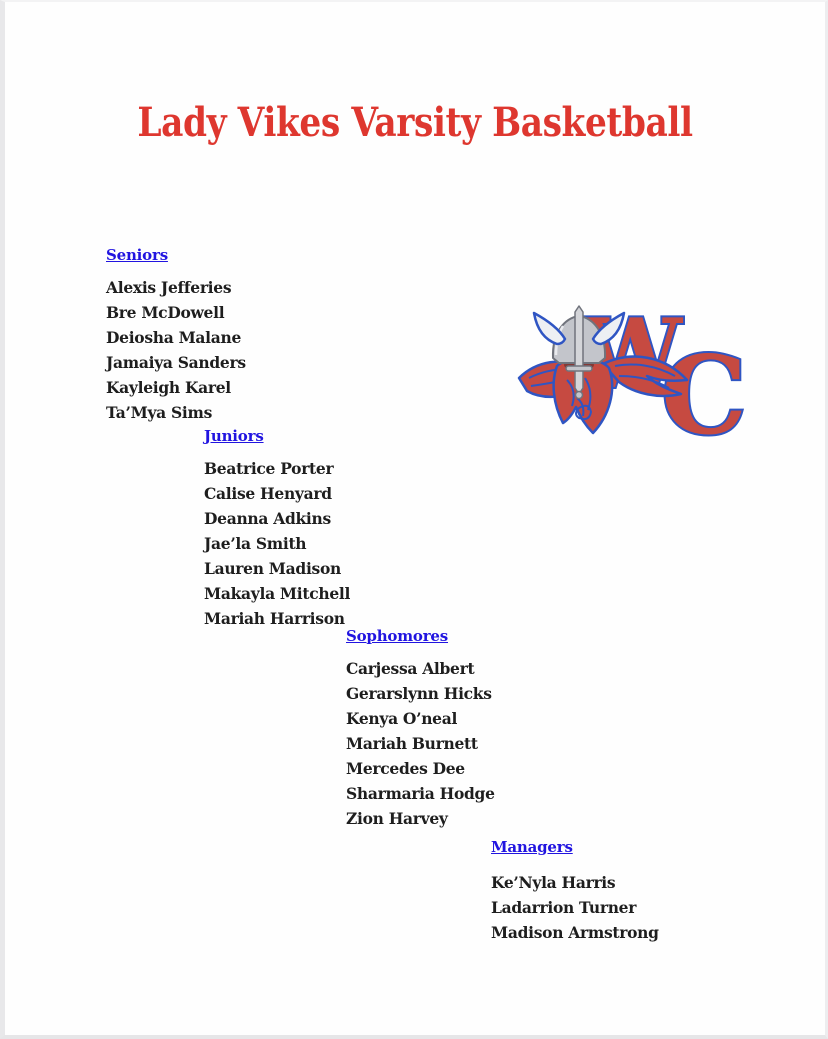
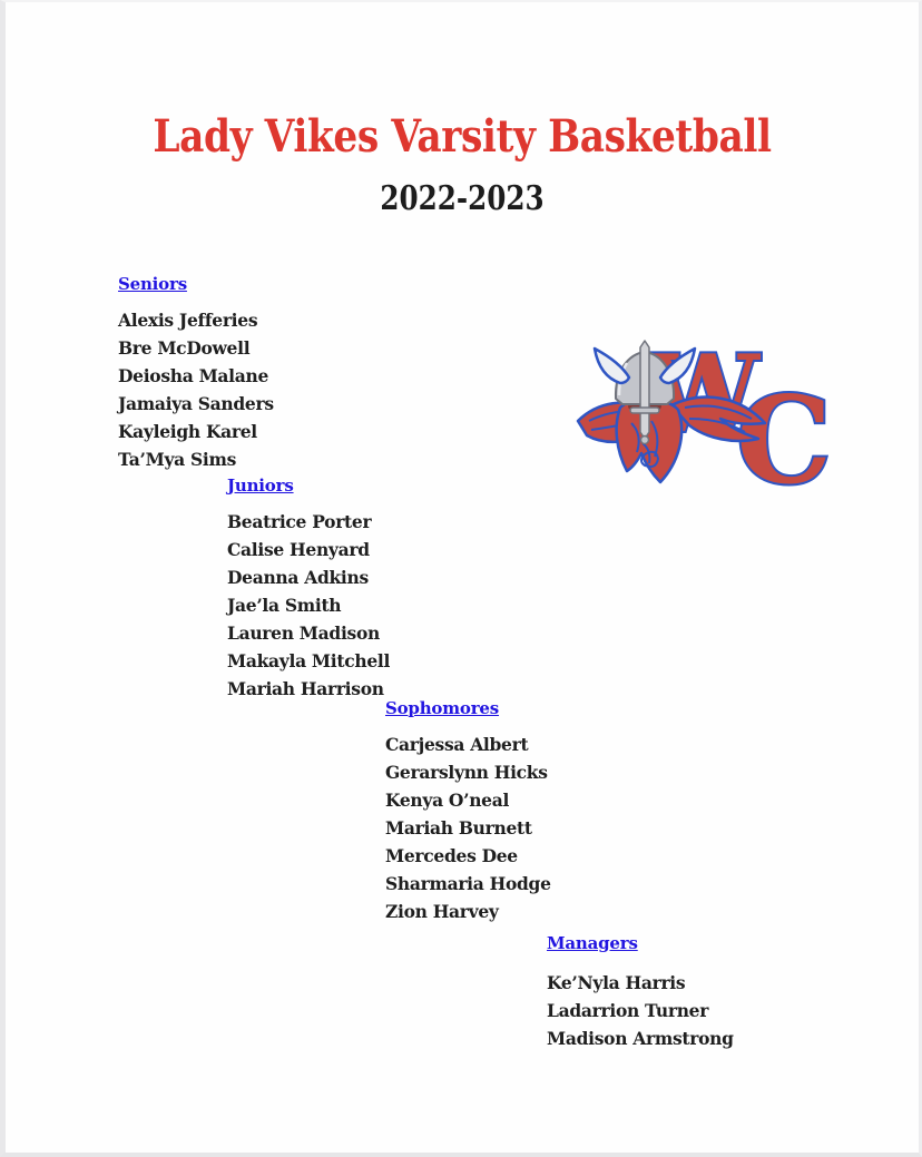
  Lady Vikes Varsity Basketball
+ 2022-2023
  Seniors
  Alexis Jefferies
  Bre McDowell
  Deiosha Malane
  Jamaiya Sanders
  Kayleigh Karel
  Ta’Mya Sims
  Juniors
  Beatrice Porter
  Calise Henyard
  Deanna Adkins
  Jae’la Smith
  Lauren Madison
  Makayla Mitchell
  Mariah Harrison
  Sophomores
  Carjessa Albert
  Gerarslynn Hicks
  Kenya O’neal
  Mariah Burnett
  Mercedes Dee
  Sharmaria Hodge
  Zion Harvey
  Managers
  Ke’Nyla Harris
  Ladarrion Turner
  Madison Armstrong
  W
  C
